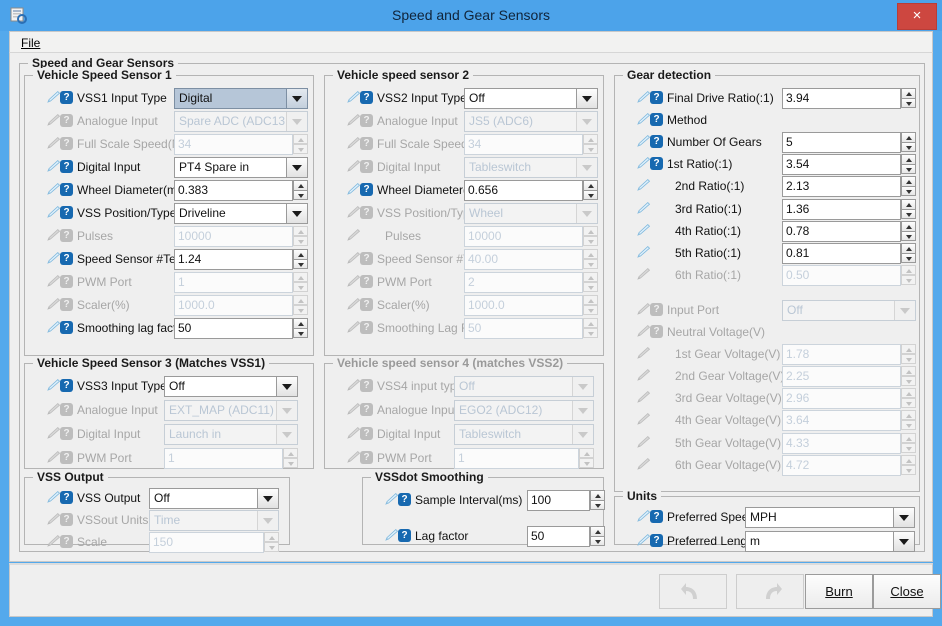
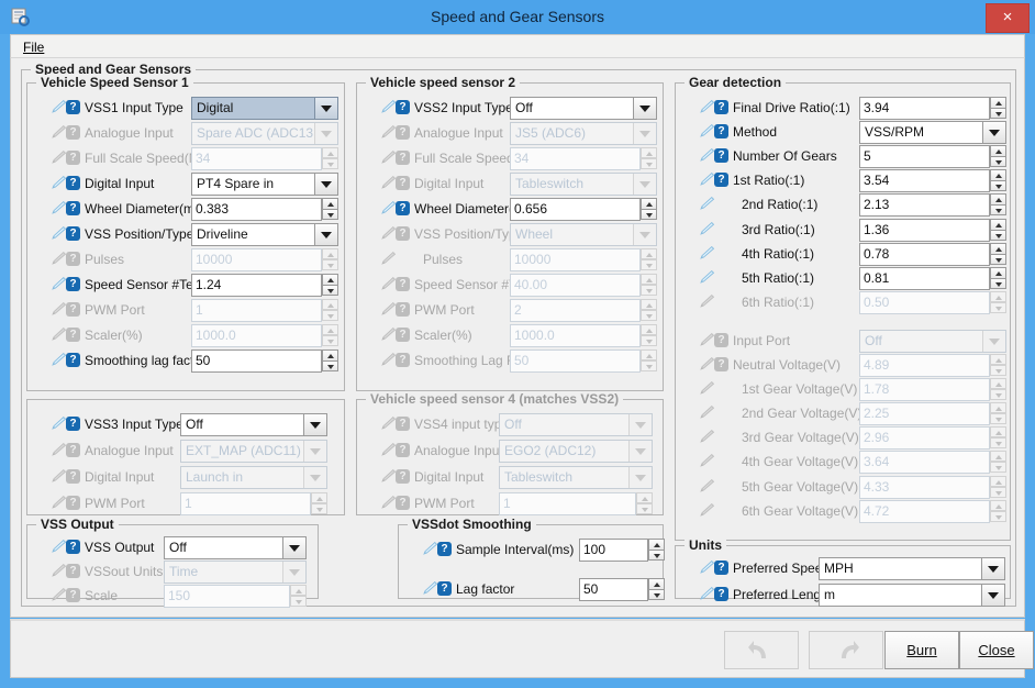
  Speed and Gear Sensors
  ×
  File
  Speed and Gear Sensors
  Vehicle Speed Sensor 1
  ?
  VSS1 Input Type
  Digital
  ?
  Analogue Input
  Spare ADC (ADC13
  ?
  Full Scale Speed(
  34
  ?
  Digital Input
  PT4 Spare in
  ?
  Wheel Diameter(m
  0.383
  ?
  VSS Position/Typ
  Driveline
  ?
  Pulses
  10000
  ?
  Speed Sensor #Te
  1.24
  ?
  PWM Port
  1
  ?
  Scaler(%)
  1000.0
  ?
  Smoothing lag fac
  50
  Vehicle speed sensor 2
  ?
  VSS2 Input Typ
  Off
  ?
  Analogue Input
  JS5 (ADC6)
  ?
  34
  ?
  Digital Input
  Tableswitch
  ?
  Wheel Diameter
  0.656
  ?
  VSS Position/Ty
  Wheel
  Pulses
  10000
  ?
  Speed Sensor #
  40.00
  ?
  PWM Port
  2
  ?
  Scaler(%)
  1000.0
  ?
  50
  Gear detection
  ?
  Final Drive Ratio(:1)
  3.94
  ?
  Method
+ VSS/RPM
  ?
  Number Of Gears
  5
  ?
  1st Ratio(:1)
  3.54
  2nd Ratio(:1)
  2.13
  3rd Ratio(:1)
  1.36
  4th Ratio(:1)
  0.78
  5th Ratio(:1)
  0.81
  6th Ratio(:1)
  0.50
  ?
  Input Port
  Off
  ?
  Neutral Voltage(V)
+ 4.89
  1st Gear Voltage(V)
  1.78
  2nd Gear Voltage(V
  2.25
  3rd Gear Voltage(V)
  2.96
  4th Gear Voltage(V)
  3.64
  5th Gear Voltage(V)
  4.33
  6th Gear Voltage(V)
  4.72
- Vehicle Speed Sensor 3 (Matches VSS1)
  ?
  VSS3 Input Typ
  Off
  ?
  Analogue Input
  EXT_MAP (ADC11)
  ?
  Digital Input
  Launch in
  ?
  PWM Port
  1
  Vehicle speed sensor 4 (matches VSS2)
  ?
  VSS4 input ty
  Off
  ?
  Analogue Inpu
  EGO2 (ADC12)
  ?
  Digital Input
  Tableswitch
  ?
  PWM Port
  1
  VSS Output
  ?
  VSS Output
  Off
  ?
  VSSout Units
  Time
  ?
  Scale
  150
  VSSdot Smoothing
  ?
  Sample Interval(ms)
  100
  ?
  Lag factor
  50
  Units
  ?
  MPH
  ?
  m
  Burn
  Close
